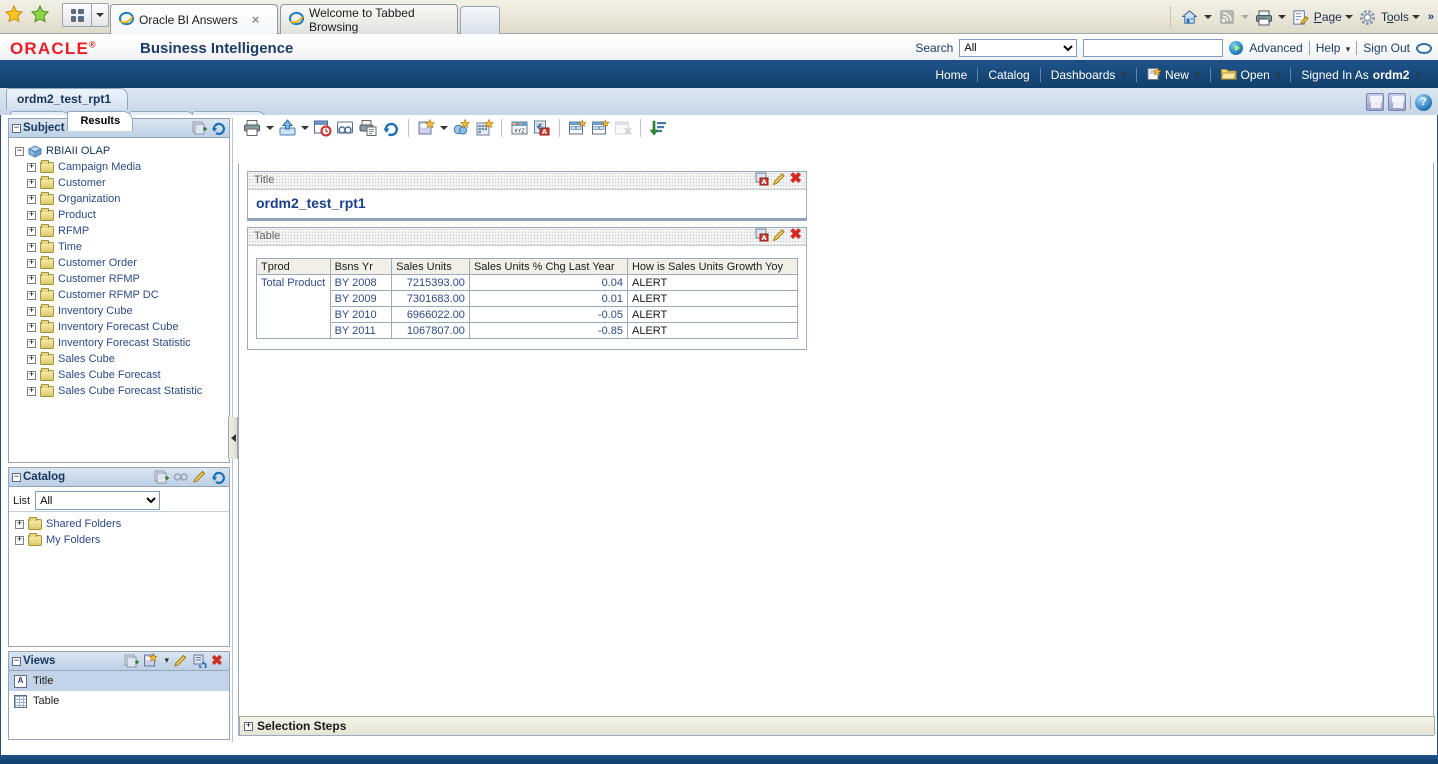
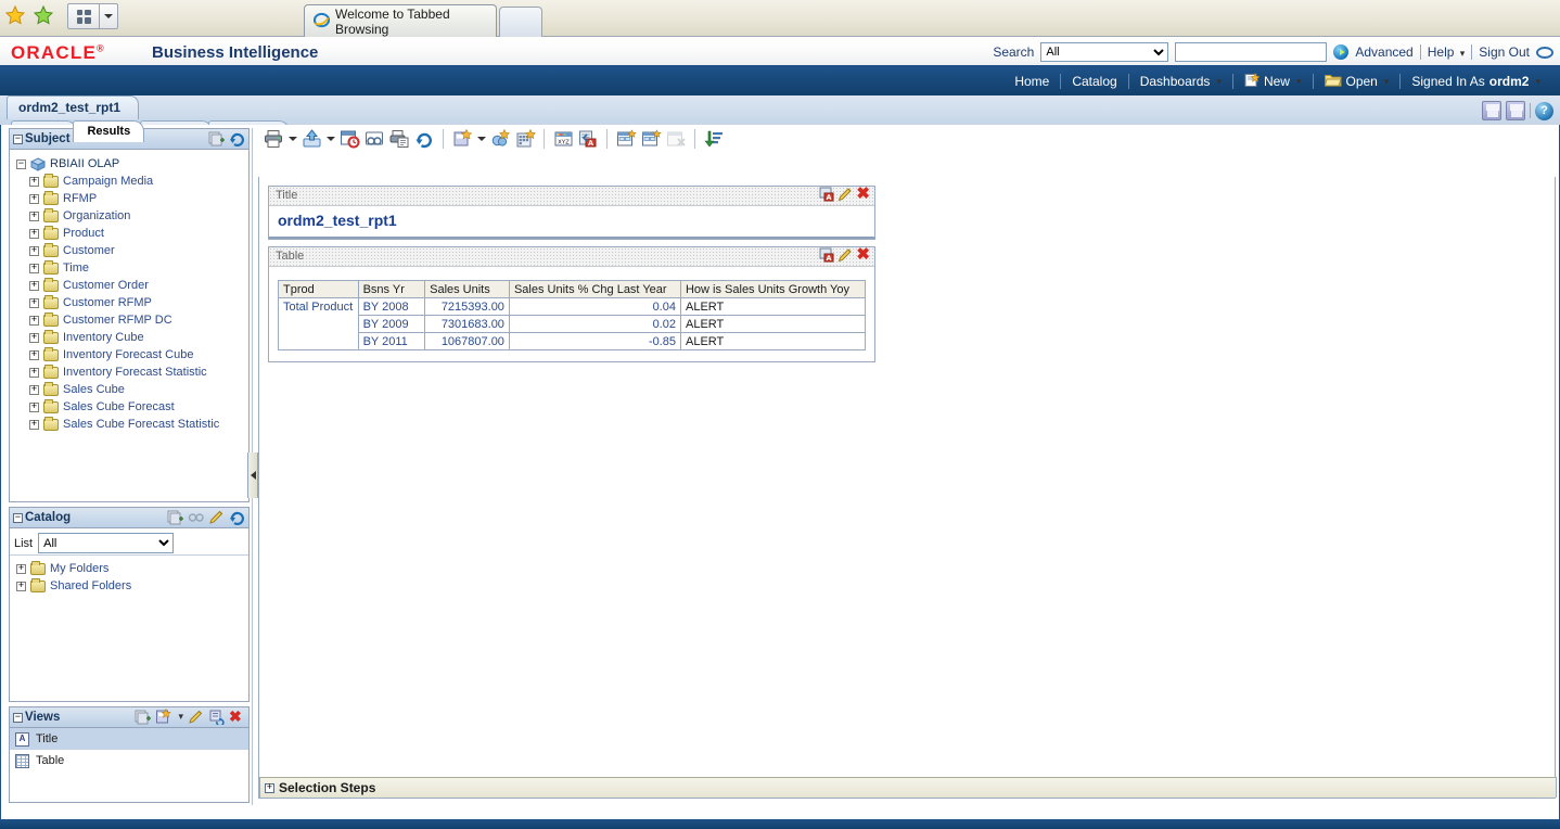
- Oracle BI Answers
- ×
  Welcome to Tabbed Browsing
- Page
- Tools
- »
  ORACLE®
  Business Intelligence
  Search
  All
  Advanced
  Help ▾
  Sign Out
  Home
  Catalog
  Dashboards
  ▾
  New
  ▾
  Open
  ▾
  Signed In As
  ordm2
  ▾
  ordm2_test_rpt1
  Results
  ?
  −
  −
  RBIAII OLAP
  +
  Campaign Media
  +
- Customer
+ RFMP
  +
  Organization
  +
  Product
  +
- RFMP
+ Customer
  +
  Time
  +
  Customer Order
  +
  Customer RFMP
  +
  Customer RFMP DC
  +
  Inventory Cube
  +
  Inventory Forecast Cube
  +
  Inventory Forecast Statistic
  +
  Sales Cube
  +
  Sales Cube Forecast
  +
  Sales Cube Forecast Statistic
  −
  Catalog
  List
  All
  +
- Shared Folders
+ My Folders
  +
- My Folders
+ Shared Folders
  −
  Views
  ▾
  ✖
  A
  Title
  Table
  A
  Title
  A
  ✖
  ordm2_test_rpt1
  Table
  A
  ✖
  Tprod	Bsns Yr	Sales Units	Sales Units % Chg Last Year	How is Sales Units Growth Yoy
  Total Product	BY 2008	7215393.00	0.04	ALERT
- 	BY 2009	7301683.00	0.01	ALERT
+ 	BY 2009	7301683.00	0.02	ALERT
- 	BY 2010	6966022.00	-0.05	ALERT
  	BY 2011	1067807.00	-0.85	ALERT
  +
  Selection Steps
